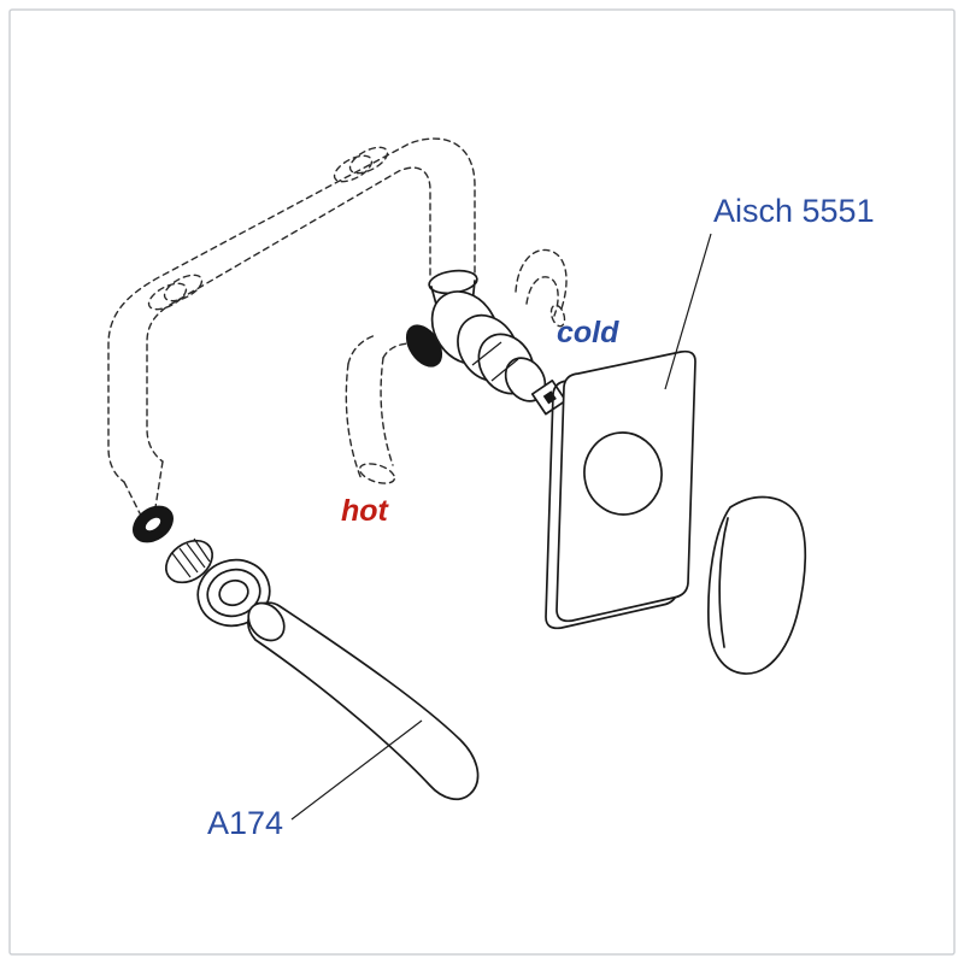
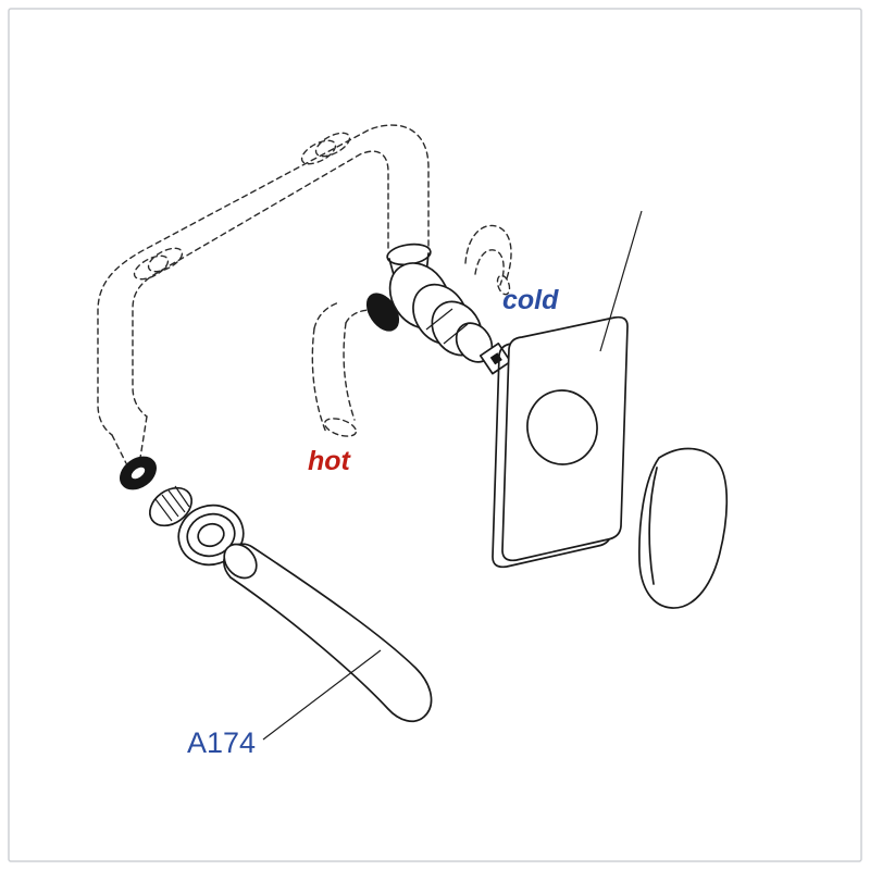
- Aisch 5551
  cold
  hot
  A174
